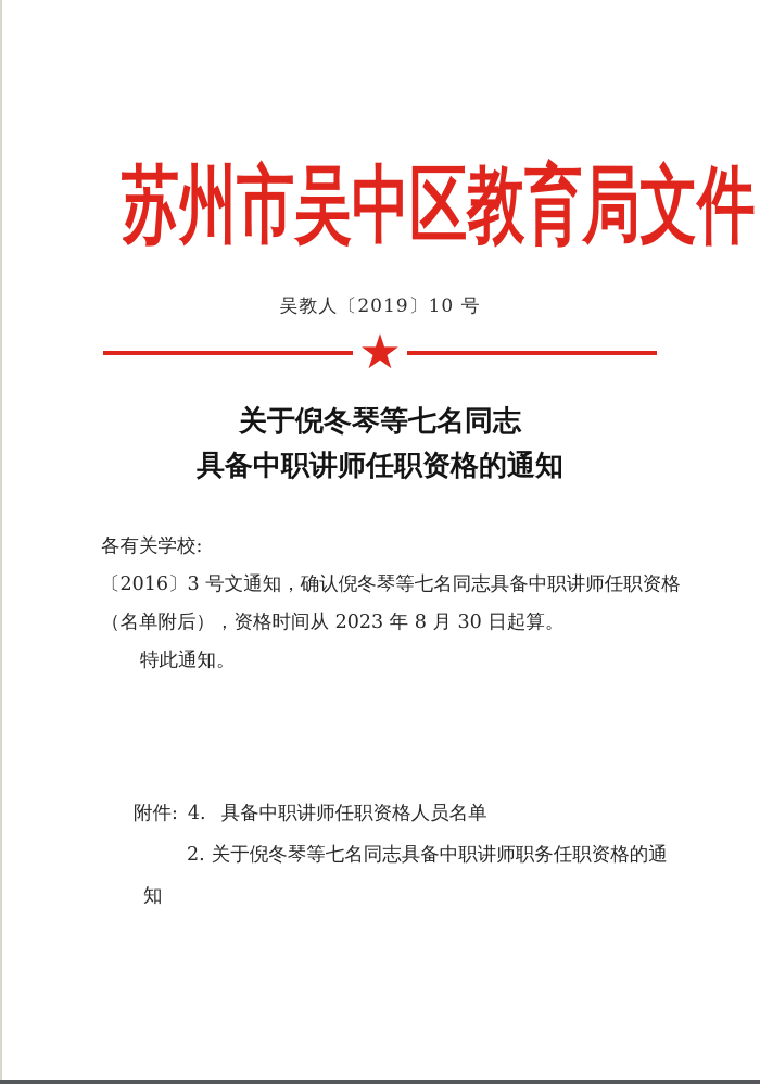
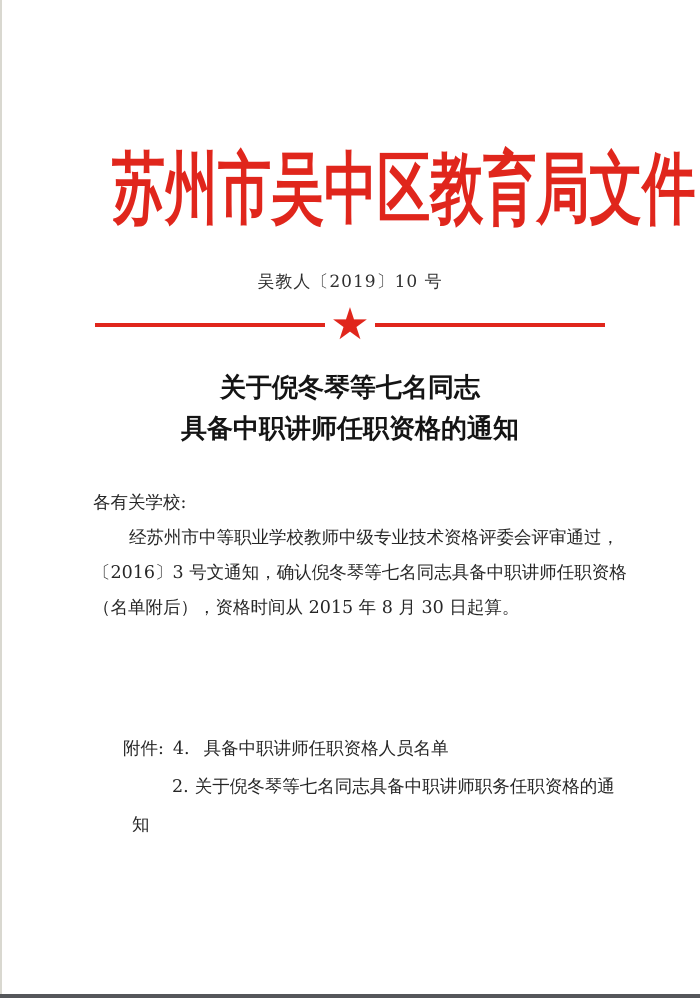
  苏州市吴中区教育局文件
  吴教人〔2019〕10 号
  ★
  关于倪冬琴等七名同志
  具备中职讲师任职资格的通知
  各有关学校:
+ 经苏州市中等职业学校教师中级专业技术资格评委会评审通过，
  〔2016〕3 号文通知，确认倪冬琴等七名同志具备中职讲师任职资格
- （名单附后），资格时间从 2023 年 8 月 30 日起算。
+ （名单附后），资格时间从 2015 年 8 月 30 日起算。
- 特此通知。
  附件: 4. 具备中职讲师任职资格人员名单
  2. 关于倪冬琴等七名同志具备中职讲师职务任职资格的通
  知
